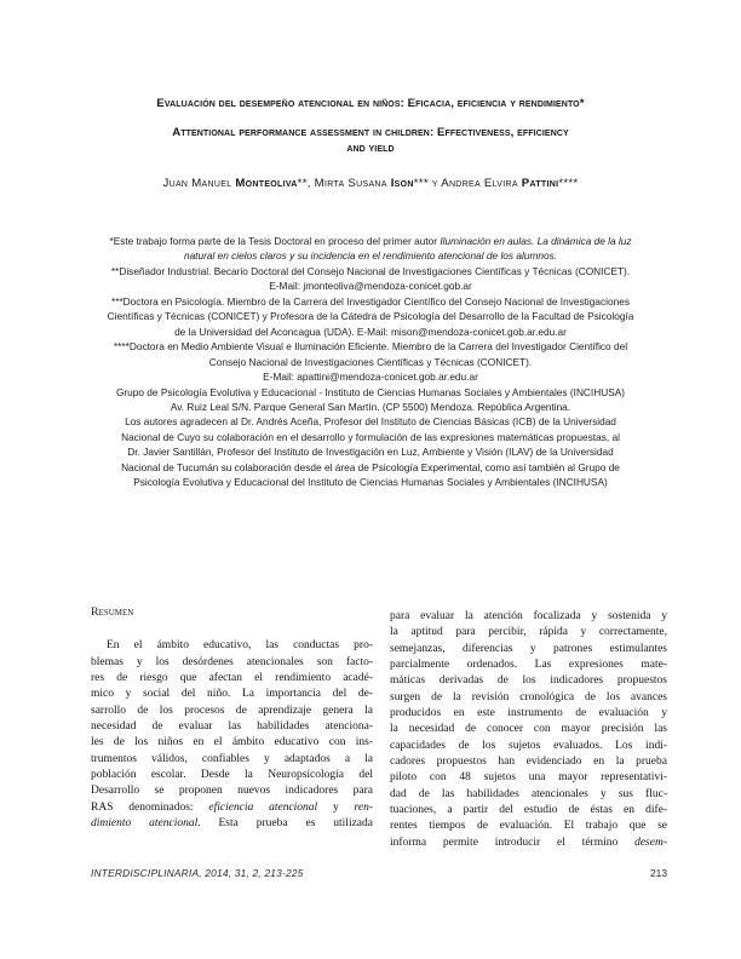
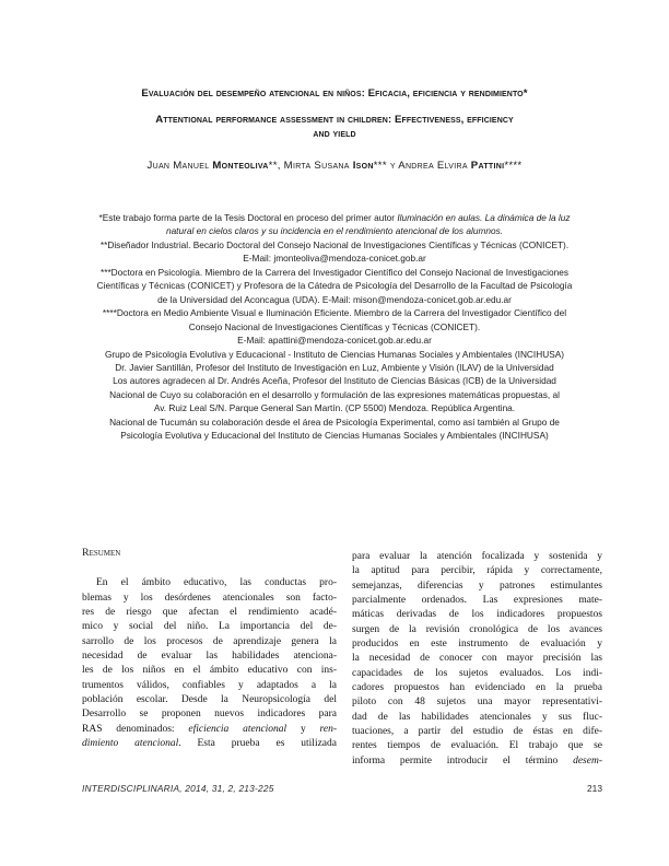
  Evaluación del desempeño atencional en niños: Eficacia, eficiencia y rendimiento*
  Attentional performance assessment in children: Effectiveness, efficiency
  and yield
  Juan Manuel Monteoliva**, Mirta Susana Ison*** y Andrea Elvira Pattini****
  *Este trabajo forma parte de la Tesis Doctoral en proceso del primer autor Iluminación en aulas. La dinámica de la luz
  natural en cielos claros y su incidencia en el rendimiento atencional de los alumnos.
  **Diseñador Industrial. Becario Doctoral del Consejo Nacional de Investigaciones Científicas y Técnicas (CONICET).
  E-Mail: jmonteoliva@mendoza-conicet.gob.ar
  ***Doctora en Psicología. Miembro de la Carrera del Investigador Científico del Consejo Nacional de Investigaciones
  Científicas y Técnicas (CONICET) y Profesora de la Cátedra de Psicología del Desarrollo de la Facultad de Psicología
  de la Universidad del Aconcagua (UDA). E-Mail: mison@mendoza-conicet.gob.ar.edu.ar
  ****Doctora en Medio Ambiente Visual e Iluminación Eficiente. Miembro de la Carrera del Investigador Científico del
  Consejo Nacional de Investigaciones Científicas y Técnicas (CONICET).
  E-Mail: apattini@mendoza-conicet.gob.ar.edu.ar
  Grupo de Psicología Evolutiva y Educacional - Instituto de Ciencias Humanas Sociales y Ambientales (INCIHUSA)
- Av. Ruiz Leal S/N. Parque General San Martín. (CP 5500) Mendoza. República Argentina.
+ Dr. Javier Santillán, Profesor del Instituto de Investigación en Luz, Ambiente y Visión (ILAV) de la Universidad
  Los autores agradecen al Dr. Andrés Aceña, Profesor del Instituto de Ciencias Básicas (ICB) de la Universidad
  Nacional de Cuyo su colaboración en el desarrollo y formulación de las expresiones matemáticas propuestas, al
- Dr. Javier Santillán, Profesor del Instituto de Investigación en Luz, Ambiente y Visión (ILAV) de la Universidad
+ Av. Ruiz Leal S/N. Parque General San Martín. (CP 5500) Mendoza. República Argentina.
  Nacional de Tucumán su colaboración desde el área de Psicología Experimental, como así también al Grupo de
  Psicología Evolutiva y Educacional del Instituto de Ciencias Humanas Sociales y Ambientales (INCIHUSA)
  Resumen
  En el ámbito educativo, las conductas pro-
  blemas y los desórdenes atencionales son facto-
  res de riesgo que afectan el rendimiento acadé-
  mico y social del niño. La importancia del de-
  sarrollo de los procesos de aprendizaje genera la
  necesidad de evaluar las habilidades atenciona-
  les de los niños en el ámbito educativo con ins-
  trumentos válidos, confiables y adaptados a la
  población escolar. Desde la Neuropsicología del
  Desarrollo se proponen nuevos indicadores para
  RAS denominados: eficiencia atencional y ren-
  dimiento atencional. Esta prueba es utilizada
  para evaluar la atención focalizada y sostenida y
  la aptitud para percibir, rápida y correctamente,
  semejanzas, diferencias y patrones estimulantes
  parcialmente ordenados. Las expresiones mate-
  máticas derivadas de los indicadores propuestos
  surgen de la revisión cronológica de los avances
  producidos en este instrumento de evaluación y
  la necesidad de conocer con mayor precisión las
  capacidades de los sujetos evaluados. Los indi-
  cadores propuestos han evidenciado en la prueba
  piloto con 48 sujetos una mayor representativi-
  dad de las habilidades atencionales y sus fluc-
  tuaciones, a partir del estudio de éstas en dife-
  rentes tiempos de evaluación. El trabajo que se
  informa permite introducir el término desem-
  INTERDISCIPLINARIA, 2014, 31, 2, 213-225
  213
